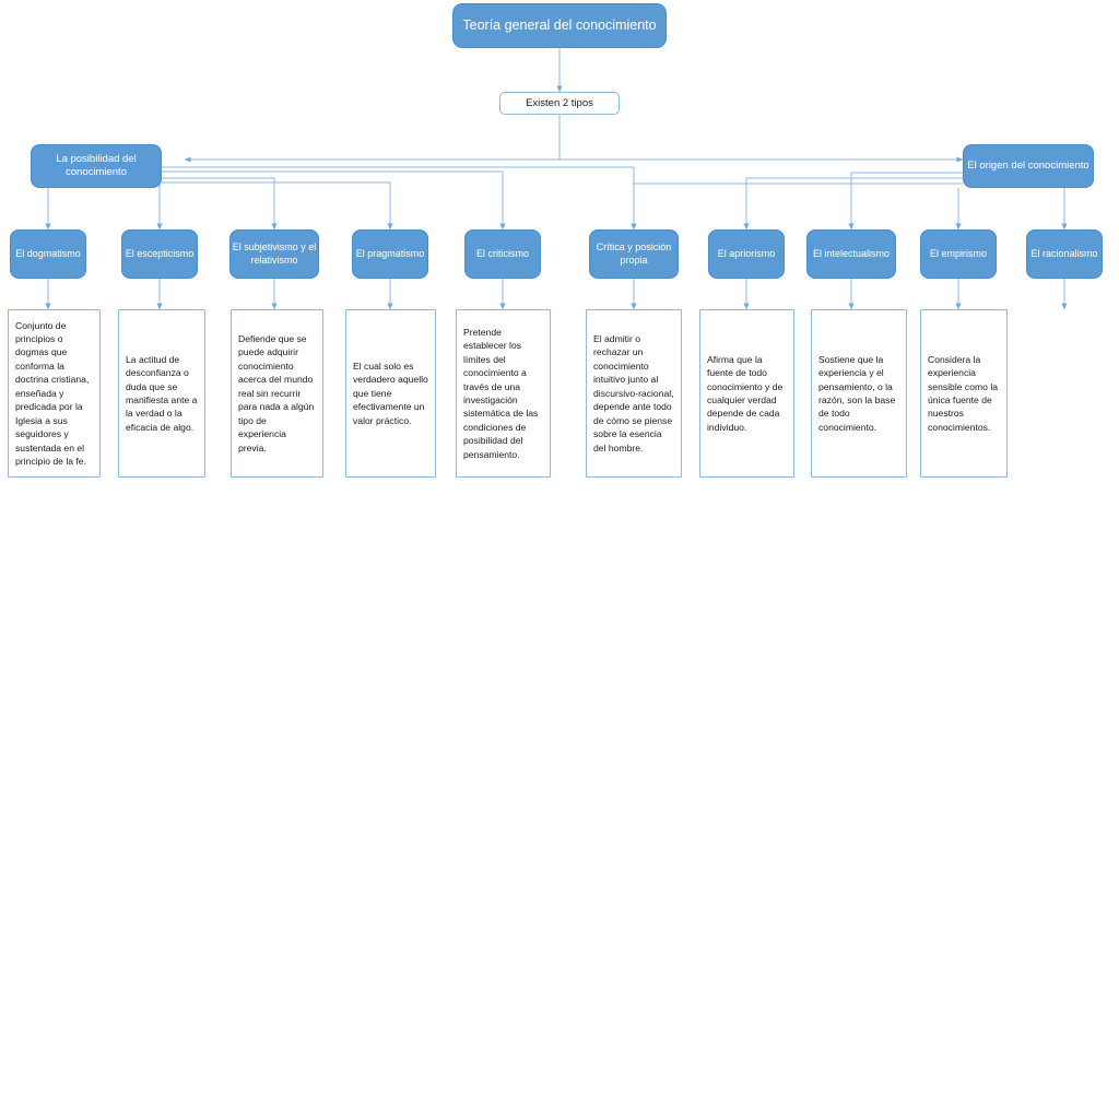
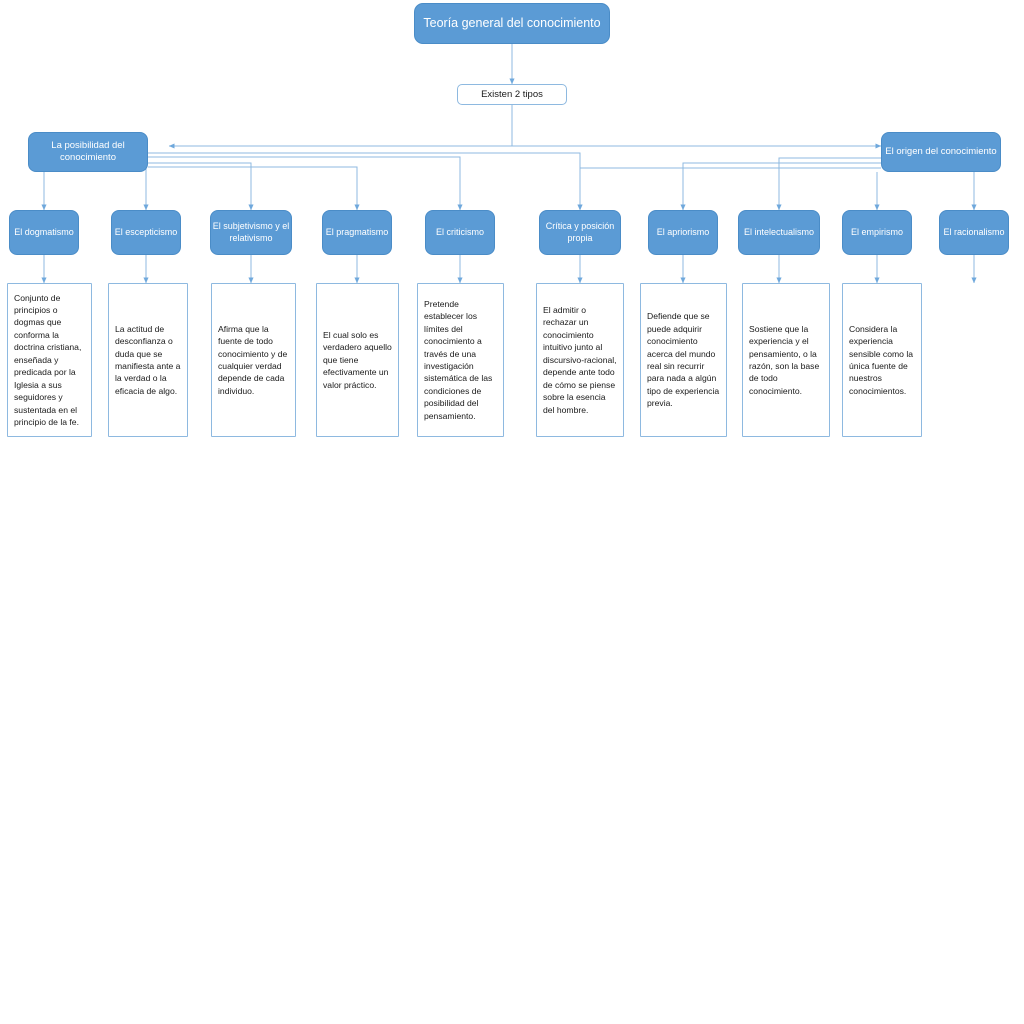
  Teoría general del conocimiento
  Existen 2 tipos
  La posibilidad del conocimiento
  El origen del conocimiento
  El dogmatismo
  El escepticismo
  El subjetivismo y el relativismo
  El pragmatismo
  El criticismo
  Crítica y posición propia
  El apriorismo
  El intelectualismo
  El empirismo
  El racionalismo
  Conjunto de principios o dogmas que conforma la doctrina cristiana, enseñada y predicada por la Iglesia a sus seguidores y sustentada en el principio de la fe.
  La actitud de desconfianza o duda que se manifiesta ante a la verdad o la eficacia de algo.
- Defiende que se puede adquirir conocimiento acerca del mundo real sin recurrir para nada a algún tipo de experiencia previa.
+ Afirma que la fuente de todo conocimiento y de cualquier verdad depende de cada individuo.
  El cual solo es verdadero aquello que tiene efectivamente un valor práctico.
  Pretende establecer los límites del conocimiento a través de una investigación sistemática de las condiciones de posibilidad del pensamiento.
  El admitir o rechazar un conocimiento intuitivo junto al discursivo-racional, depende ante todo de cómo se piense sobre la esencia del hombre.
- Afirma que la fuente de todo conocimiento y de cualquier verdad depende de cada individuo.
+ Defiende que se puede adquirir conocimiento acerca del mundo real sin recurrir para nada a algún tipo de experiencia previa.
  Sostiene que la experiencia y el pensamiento, o la razón, son la base de todo conocimiento.
  Considera la experiencia sensible como la única fuente de nuestros conocimientos.
